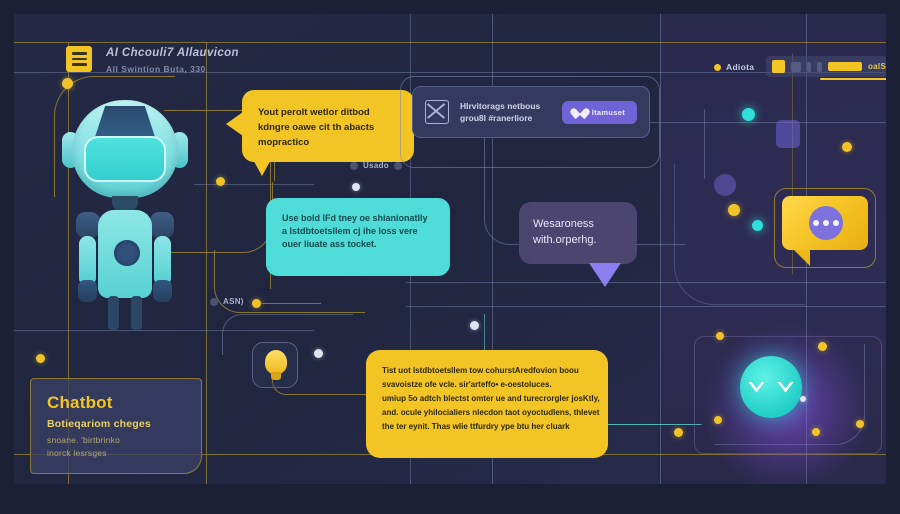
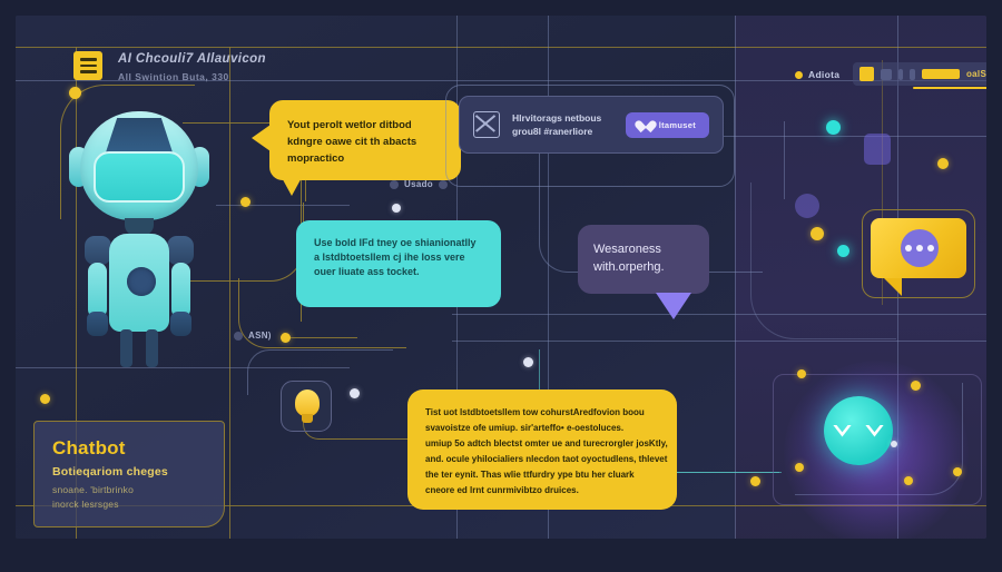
  AI Chcouli7 AIlauvicon
  All Swintion Buta, 330
  Yout perolt wetlor ditbod
  kdngre oawe cit th abacts
  mopractico
  Use bold lFd tney oe shianionatlly
  a lstdbtoetsllem cj ihe loss vere
  ouer liuate ass tocket.
  Wesaroness
  with.orperhg.
  Tist uot lstdbtoetsllem tow cohurstAredfovion boou
- svavoistze ofe vcle. sir'arteffo• e-oestoluces.
+ svavoistze ofe umiup. sir'arteffo• e-oestoluces.
  umiup 5o adtch blectst omter ue and turecrorgler josKtly,
  and. ocule yhilocialiers nlecdon taot oyoctudlens, thlevet
  the ter eynit. Thas wlie ttfurdry ype btu her cluark
+ cneore ed lrnt cunrmivibtzo druices.
  Hlrvitorags netbous
  grou8l #ranerliore
  ltamuset
  Usado
  ASN)
  Adiota
  Chatbot
  Botieqariom cheges
  snoane. 'birtbrinko
  inorck lesrsges
